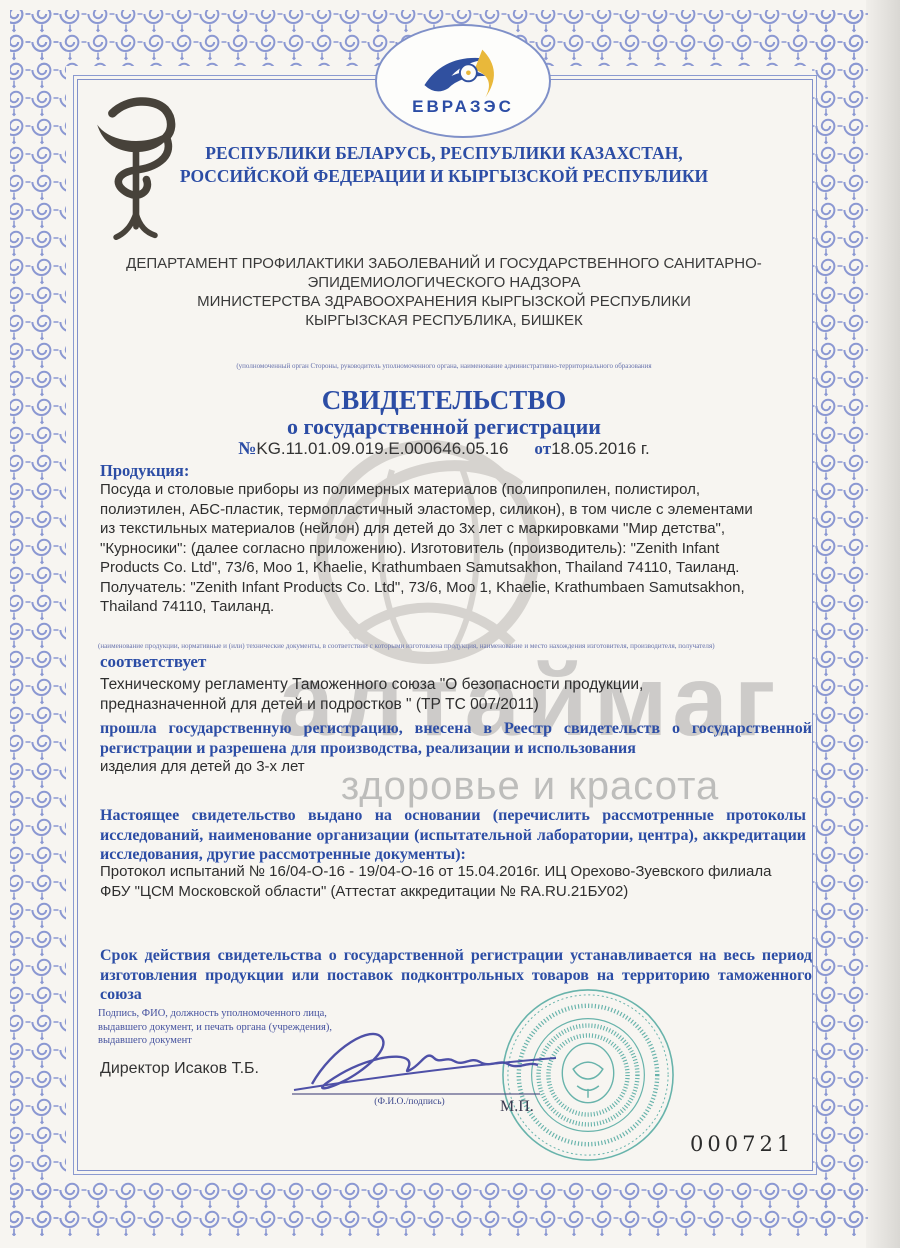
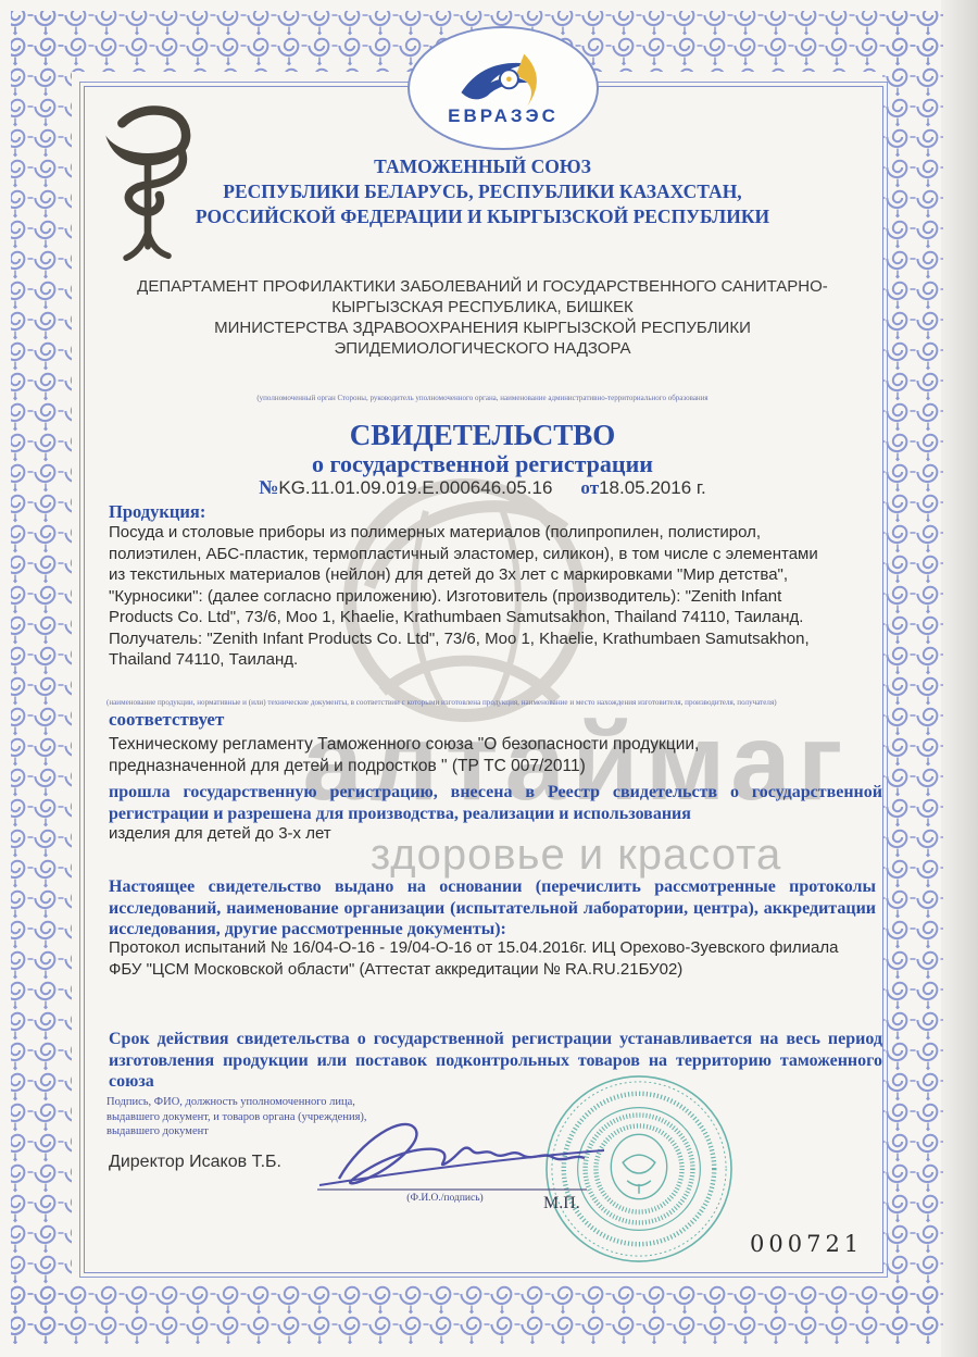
  алтаймаг
  здоровье и красота
  ЕВРАЗЭС
+ ТАМОЖЕННЫЙ СОЮЗ
  РЕСПУБЛИКИ БЕЛАРУСЬ, РЕСПУБЛИКИ КАЗАХСТАН,
  РОССИЙСКОЙ ФЕДЕРАЦИИ И КЫРГЫЗСКОЙ РЕСПУБЛИКИ
  ДЕПАРТАМЕНТ ПРОФИЛАКТИКИ ЗАБОЛЕВАНИЙ И ГОСУДАРСТВЕННОГО САНИТАРНО-
- ЭПИДЕМИОЛОГИЧЕСКОГО НАДЗОРА
+ КЫРГЫЗСКАЯ РЕСПУБЛИКА, БИШКЕК
  МИНИСТЕРСТВА ЗДРАВООХРАНЕНИЯ КЫРГЫЗСКОЙ РЕСПУБЛИКИ
- КЫРГЫЗСКАЯ РЕСПУБЛИКА, БИШКЕК
+ ЭПИДЕМИОЛОГИЧЕСКОГО НАДЗОРА
  (уполномоченный орган Стороны, руководитель уполномоченного органа, наименование административно-территориального образования
  СВИДЕТЕЛЬСТВО
  о государственной регистрации
  №KG.11.01.09.019.Е.000646.05.16 от18.05.2016 г.
  Продукция:
  Посуда и столовые приборы из полимерных материалов (полипропилен, полистирол, полиэтилен, АБС-пластик, термопластичный эластомер, силикон), в том числе с элементами из текстильных материалов (нейлон) для детей до 3х лет с маркировками "Мир детства", "Курносики": (далее согласно приложению). Изготовитель (производитель): "Zenith Infant Products Co. Ltd", 73/6, Moo 1, Khaelie, Krathumbaen Samutsakhon, Thailand 74110, Таиланд. Получатель: "Zenith Infant Products Co. Ltd", 73/6, Moo 1, Khaelie, Krathumbaen Samutsakhon, Thailand 74110, Таиланд.
  (наименование продукции, нормативные и (или) технические документы, в соответствии с которыми изготовлена продукция, наименование и место нахождения изготовителя, производителя, получателя)
  соответствует
  Техническому регламенту Таможенного союза "О безопасности продукции, предназначенной для детей и подростков " (ТР ТС 007/2011)
  прошла государственную регистрацию, внесена в Реестр свидетельств о государственной регистрации и разрешена для производства, реализации и использования
  изделия для детей до 3-х лет
  Настоящее свидетельство выдано на основании (перечислить рассмотренные протоколы исследований, наименование организации (испытательной лаборатории, центра), аккредитации исследования, другие рассмотренные документы):
  Протокол испытаний № 16/04-О-16 - 19/04-О-16 от 15.04.2016г. ИЦ Орехово-Зуевского филиала ФБУ "ЦСМ Московской области" (Аттестат аккредитации № RA.RU.21БУ02)
  Срок действия свидетельства о государственной регистрации устанавливается на весь период изготовления продукции или поставок подконтрольных товаров на территорию таможенного союза
  Подпись, ФИО, должность уполномоченного лица,
- выдавшего документ, и печать органа (учреждения),
+ выдавшего документ, и товаров органа (учреждения),
  выдавшего документ
  Директор Исаков Т.Б.
  (Ф.И.О./подпись)
  М.П.
  000721
